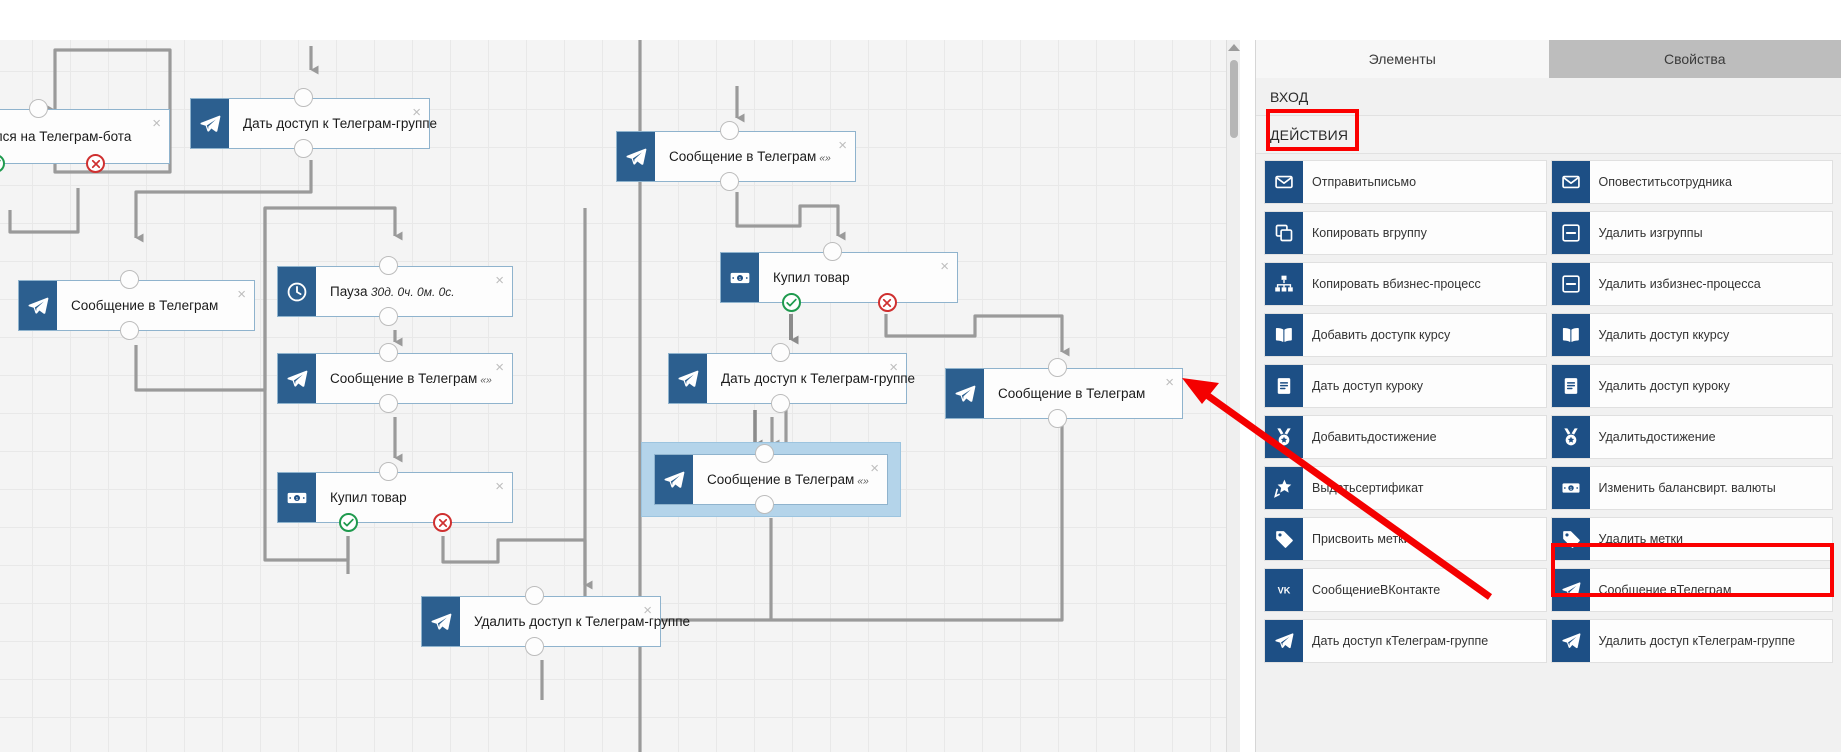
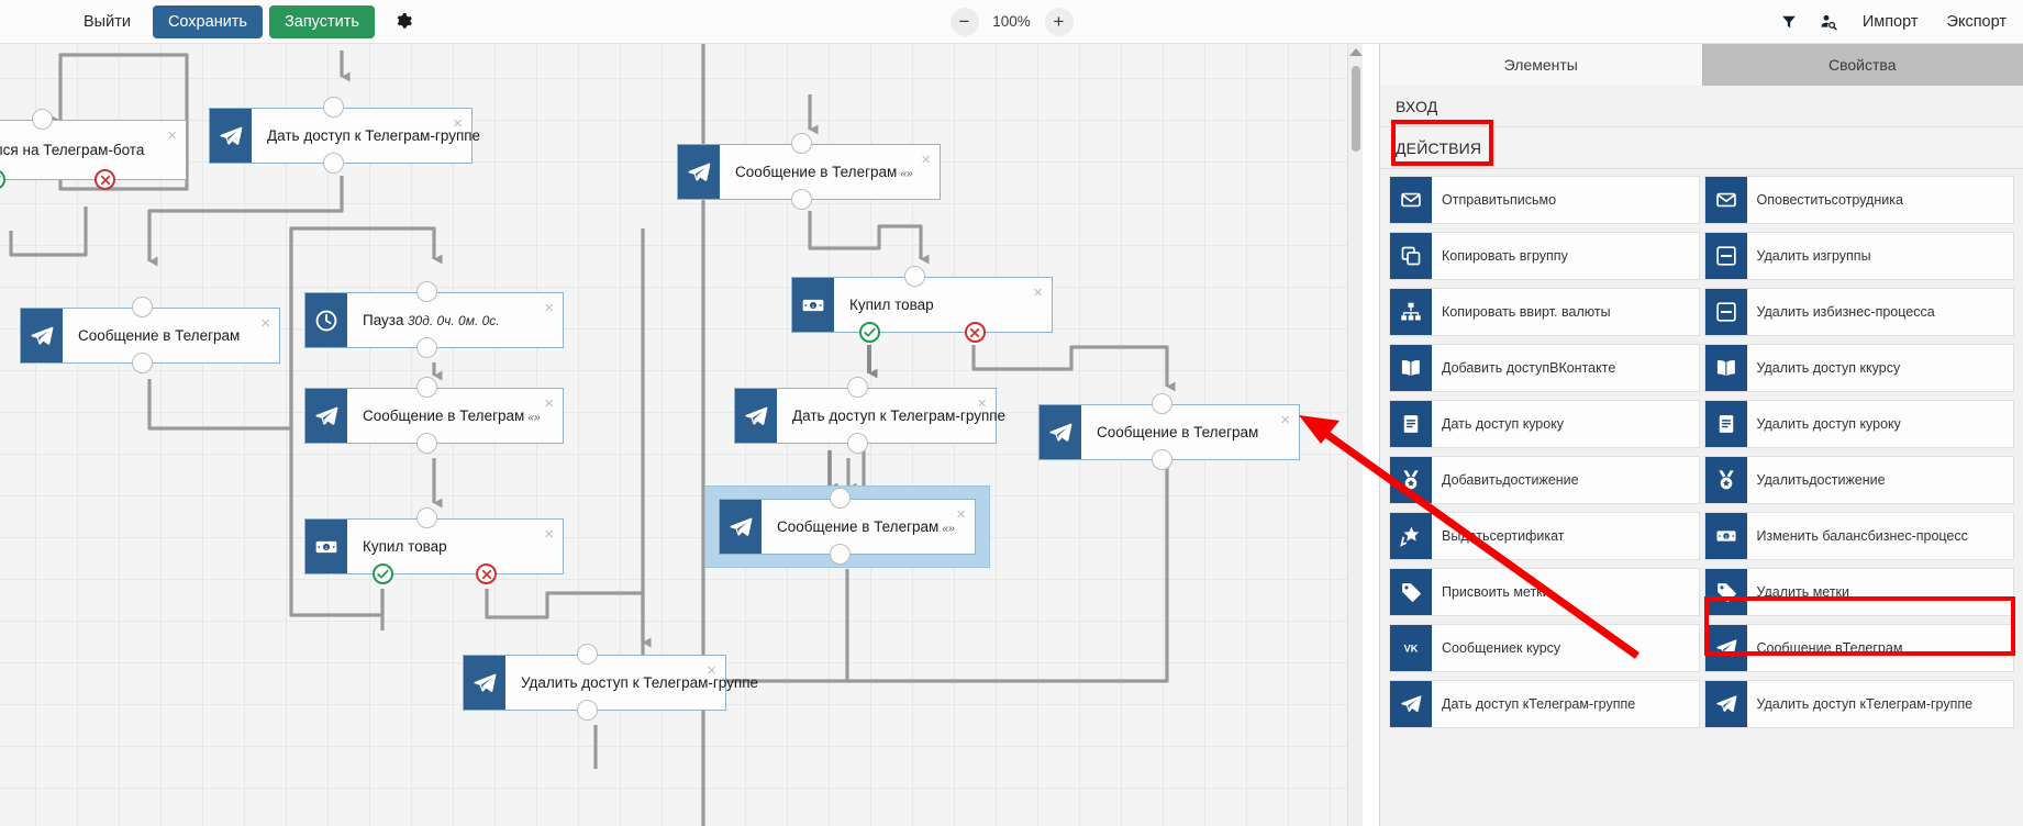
+ Выйти
+ Сохранить
+ Запустить
+ −
+ 100%
+ +
+ Импорт
+ Экспорт
  ся на Телеграм-бота
  ×
  Дать доступ к Телеграм-группе
  ×
  Сообщение в Телеграм «»
  ×
  Сообщение в Телеграм
  ×
  Пауза 30д. 0ч. 0м. 0с.
  ×
  Купил товар
  ×
  Сообщение в Телеграм «»
  ×
  Дать доступ к Телеграм-группе
  ×
  Сообщение в Телеграм
  ×
  Купил товар
  ×
  Сообщение в Телеграм «»
  ×
  Удалить доступ к Телеграм-группе
  ×
  Элементы
  Свойства
  ВХОД
  ДЕЙСТВИЯ
  Отправить
  письмо
  Оповестить
  сотрудника
  Копировать в
  группу
  Удалить из
  группы
  Копировать в
- бизнес-процесс
+ вирт. валюты
  Удалить из
  бизнес-процесса
  Добавить доступ
- к курсу
+ ВКонтакте
  Удалить доступ к
  курсу
  Дать доступ к
  уроку
  Удалить доступ к
  уроку
  Добавить
  достижение
  Удалить
  достижение
  сертификат
  Изменить баланс
- вирт. валюты
+ бизнес-процесс
  Присвоить метк
  Удалить метки
  VK
  Сообщение
- ВКонтакте
+ к курсу
  Сообщение в
  Телеграм
  Дать доступ к
  Телеграм-группе
  Удалить доступ к
  Телеграм-группе
